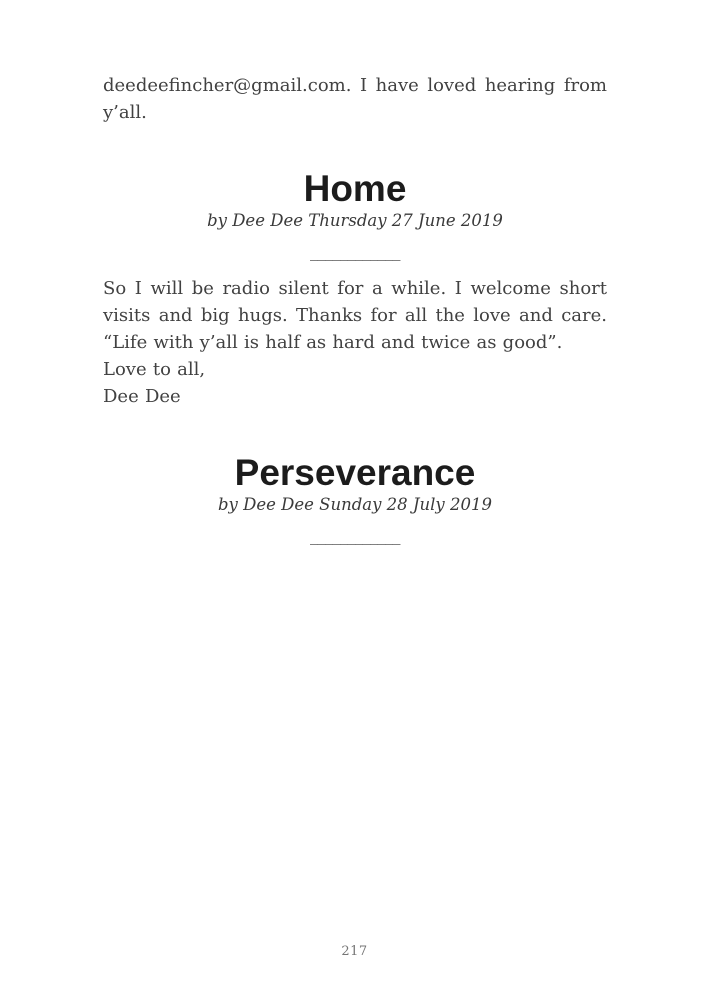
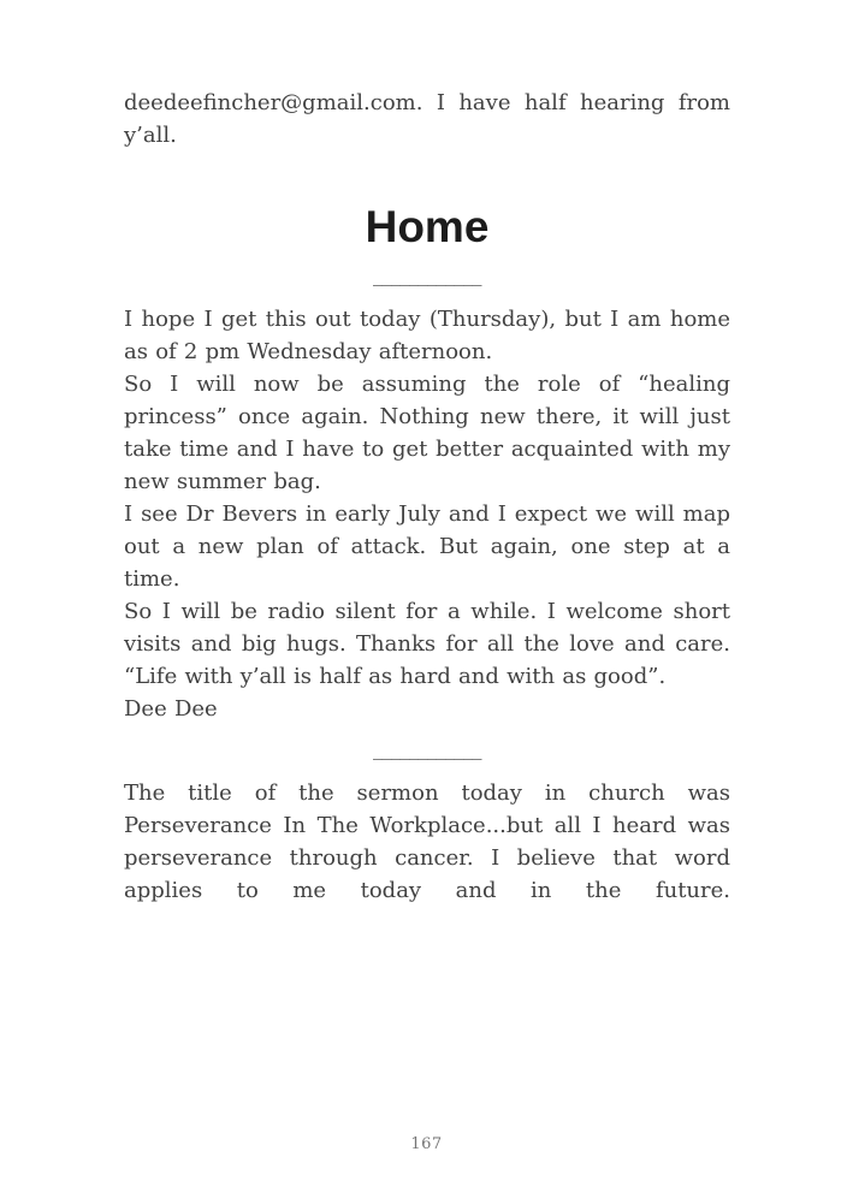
- deedeefincher@gmail.com. I have loved hearing from y’all.
+ deedeefincher@gmail.com. I have half hearing from y’all.
  Home
- by Dee Dee Thursday 27 June 2019
  ____________
+ I hope I get this out today (Thursday), but I am home as of 2 pm Wednesday afternoon.
+ So I will now be assuming the role of “healing princess” once again. Nothing new there, it will just take time and I have to get better acquainted with my new summer bag.
+ I see Dr Bevers in early July and I expect we will map out a new plan of attack. But again, one step at a time.
- So I will be radio silent for a while. I welcome short visits and big hugs. Thanks for all the love and care. “Life with y’all is half as hard and twice as good”.
+ So I will be radio silent for a while. I welcome short visits and big hugs. Thanks for all the love and care. “Life with y’all is half as hard and with as good”.
- Love to all,
  Dee Dee
- Perseverance
- by Dee Dee Sunday 28 July 2019
  ____________
+ The title of the sermon today in church was Perseverance In The Workplace...but all I heard was perseverance through cancer. I believe that word applies to me today and in the future.
- 217
+ 167
